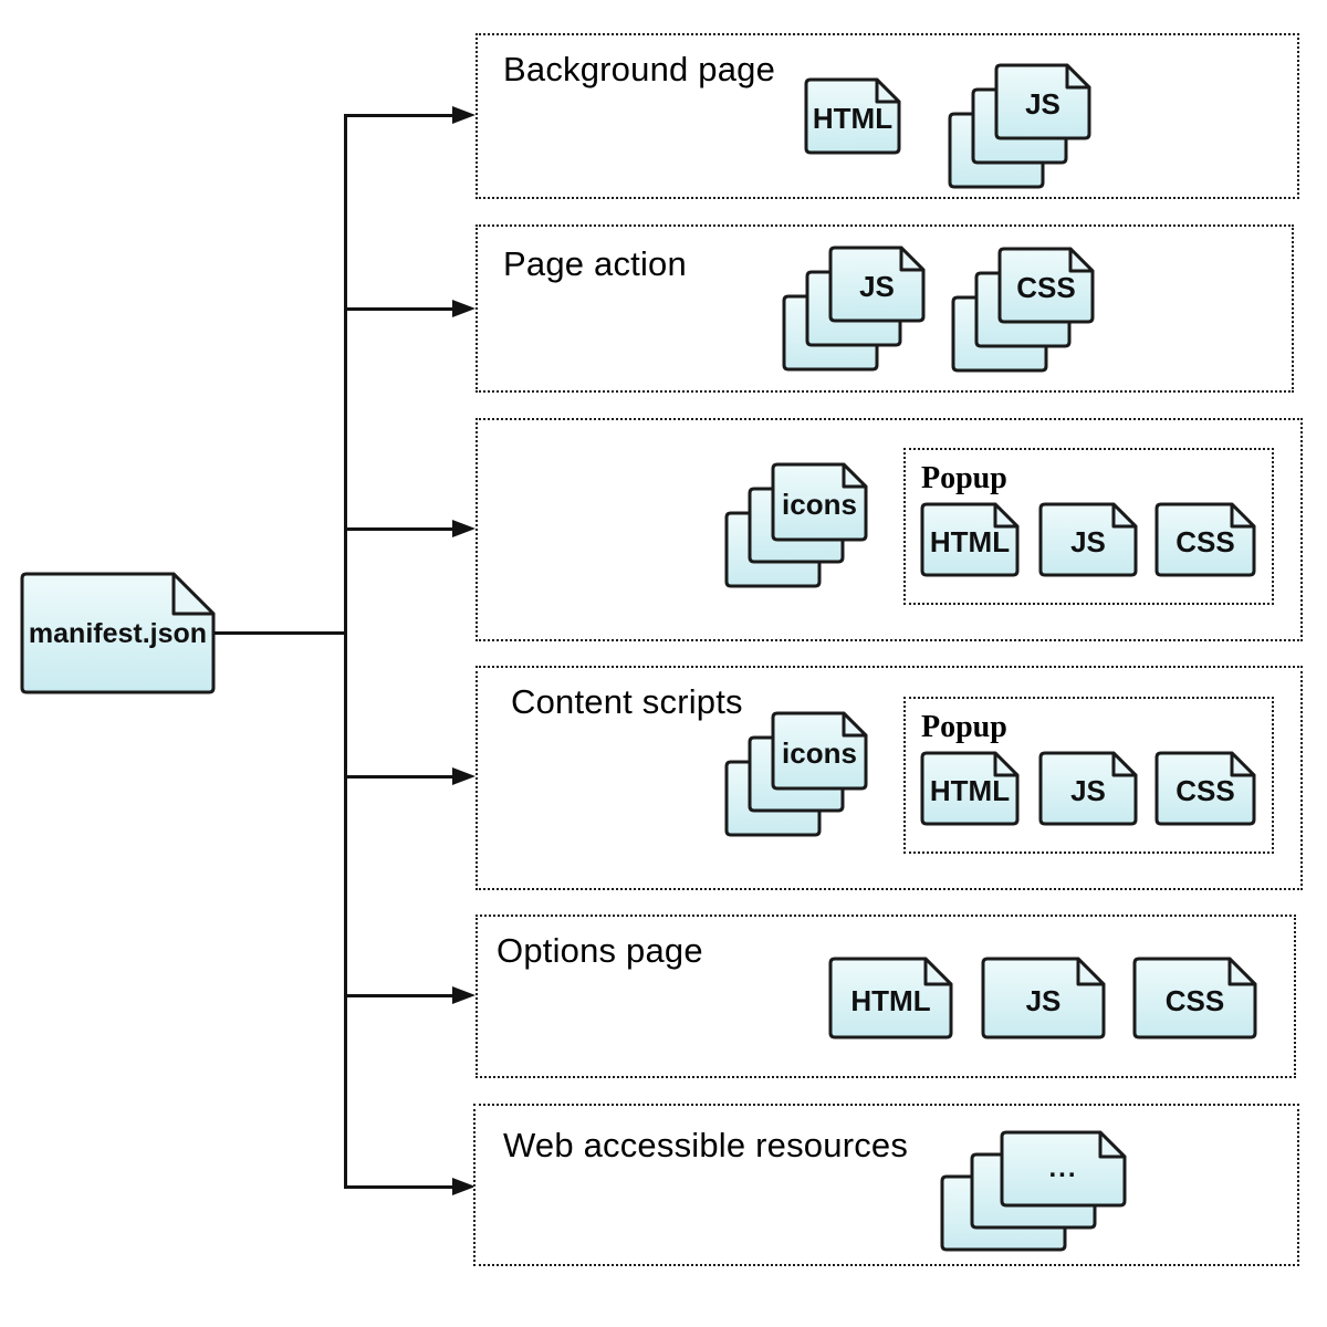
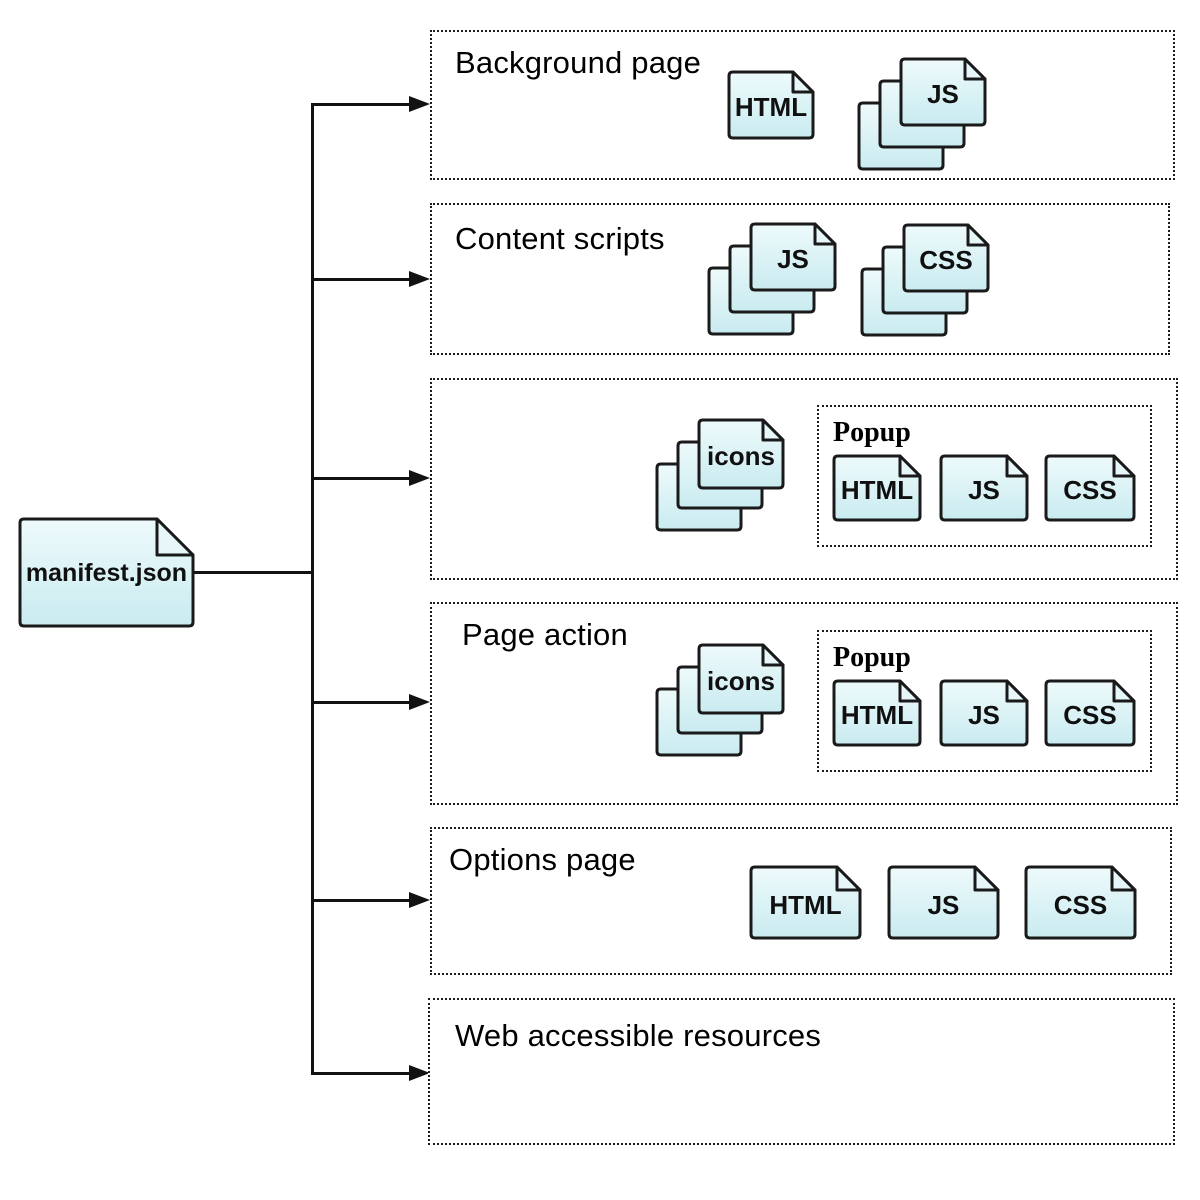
  manifest.json
  Background page
  HTML
  JS
- Page action
+ Content scripts
  JS
  CSS
  icons
  Popup
  HTML
  JS
  CSS
- Content scripts
+ Page action
  icons
  Popup
  HTML
  JS
  CSS
  Options page
  HTML
  JS
  CSS
  Web accessible resources
- ...
